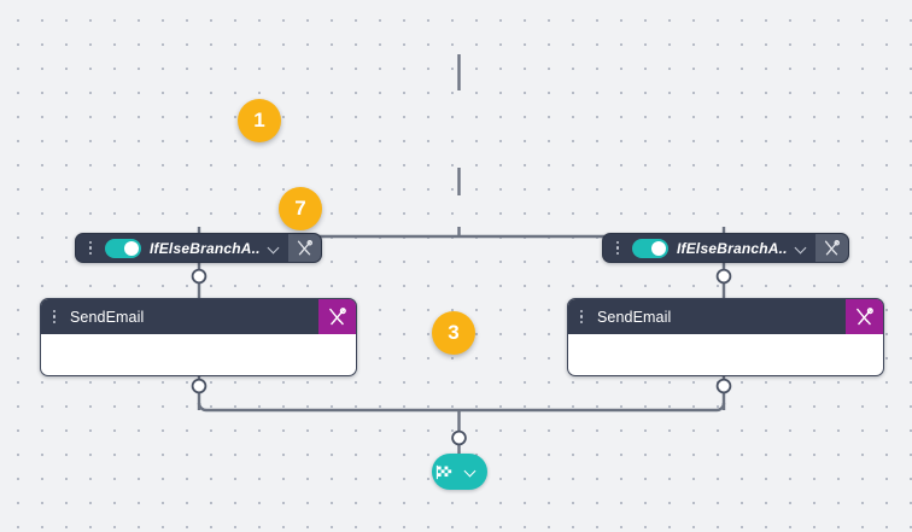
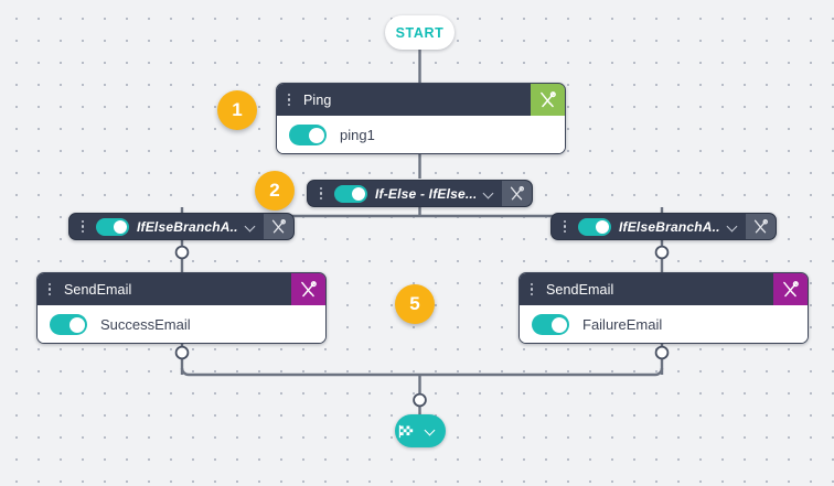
+ START
+ Ping
+ ping1
+ If-Else - IfElse...
  IfElseBranchA..
  IfElseBranchA..
  SendEmail
+ SuccessEmail
  SendEmail
+ FailureEmail
  1
- 7
+ 2
- 3
+ 5
